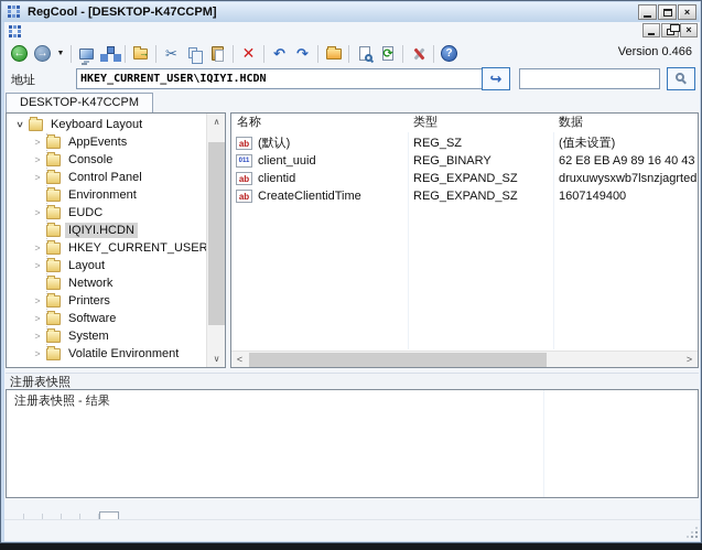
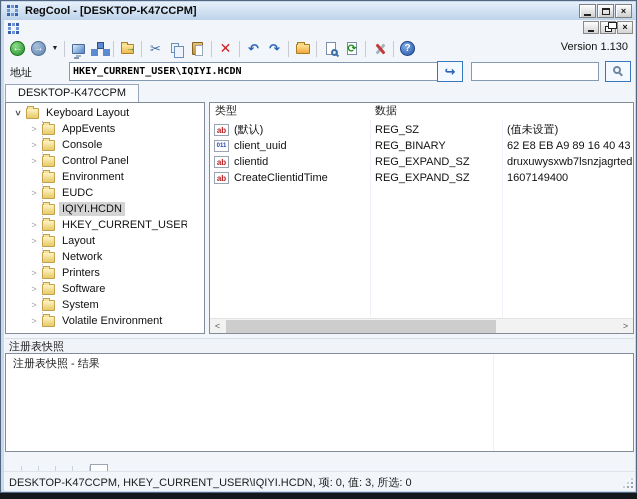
  RegCool - [DESKTOP-K47CCPM]
  ×
  ×
  ←
  →
  →
  ✂
  ✕
  ↶
  ↷
  ⟳
  ?
- Version 0.466
+ Version 1.130
  地址
  HKEY_CURRENT_USER\IQIYI.HCDN
  ↪
  DESKTOP-K47CCPM
  Keyboard Layout
  >
  AppEvents
  >
  Console
  >
  Control Panel
  Environment
  >
  EUDC
  IQIYI.HCDN
  >
  HKEY_CURRENT_USER
  >
  Layout
  Network
  >
  Printers
  >
  Software
  >
  System
  >
  Volatile Environment
- ∧
- ∨
- 名称
  类型
  数据
  ab
  (默认)
  REG_SZ
  (值未设置)
  client_uuid
  REG_BINARY
  62 E8 EB A9 89 16 40 43
  ab
  clientid
  REG_EXPAND_SZ
  druxuwysxwb7lsnzjagrted
  ab
  CreateClientidTime
  REG_EXPAND_SZ
  1607149400
  <
  >
  注册表快照
  注册表快照 - 结果
+ DESKTOP-K47CCPM, HKEY_CURRENT_USER\IQIYI.HCDN, 项: 0, 值: 3, 所选: 0
